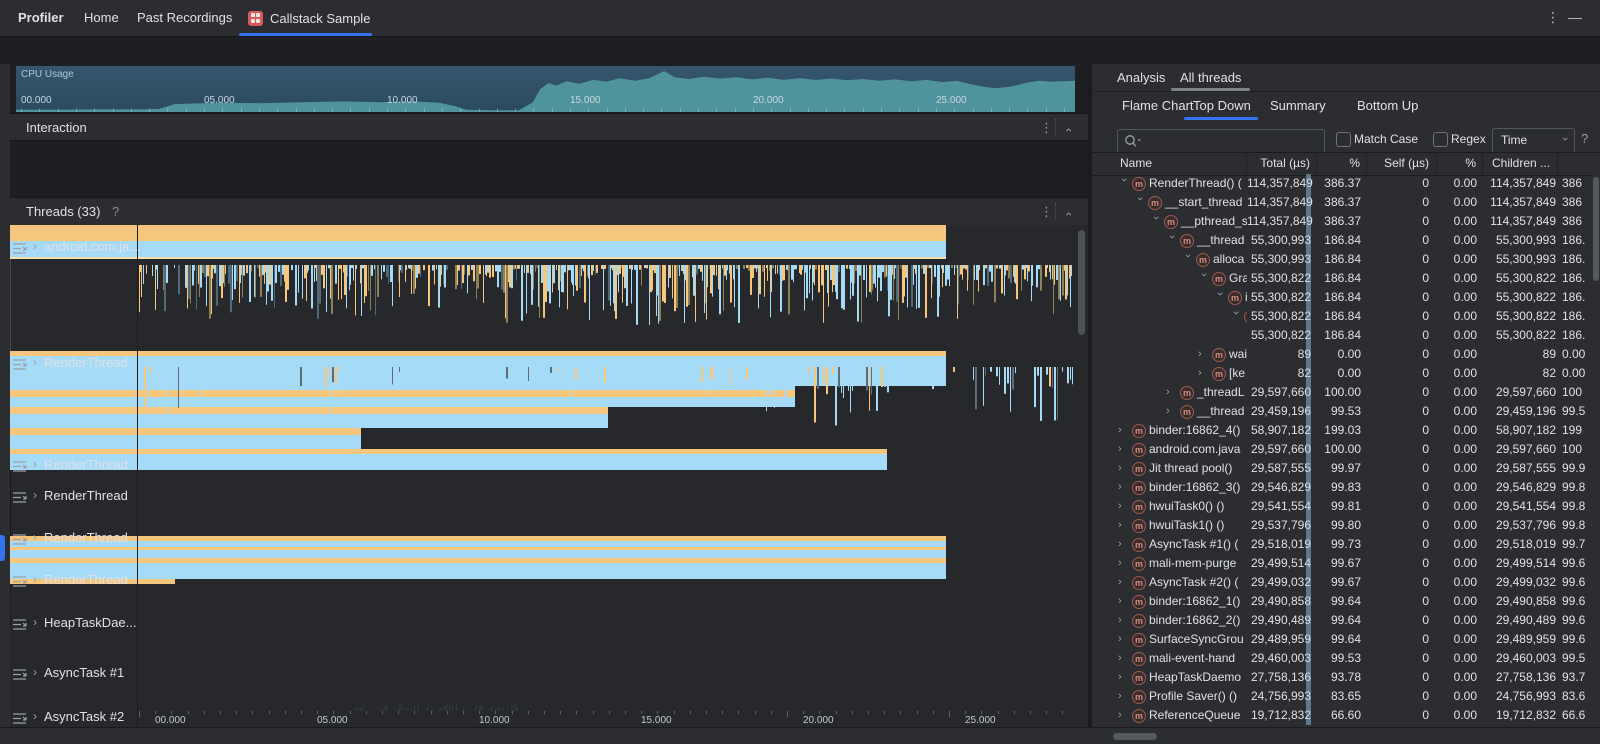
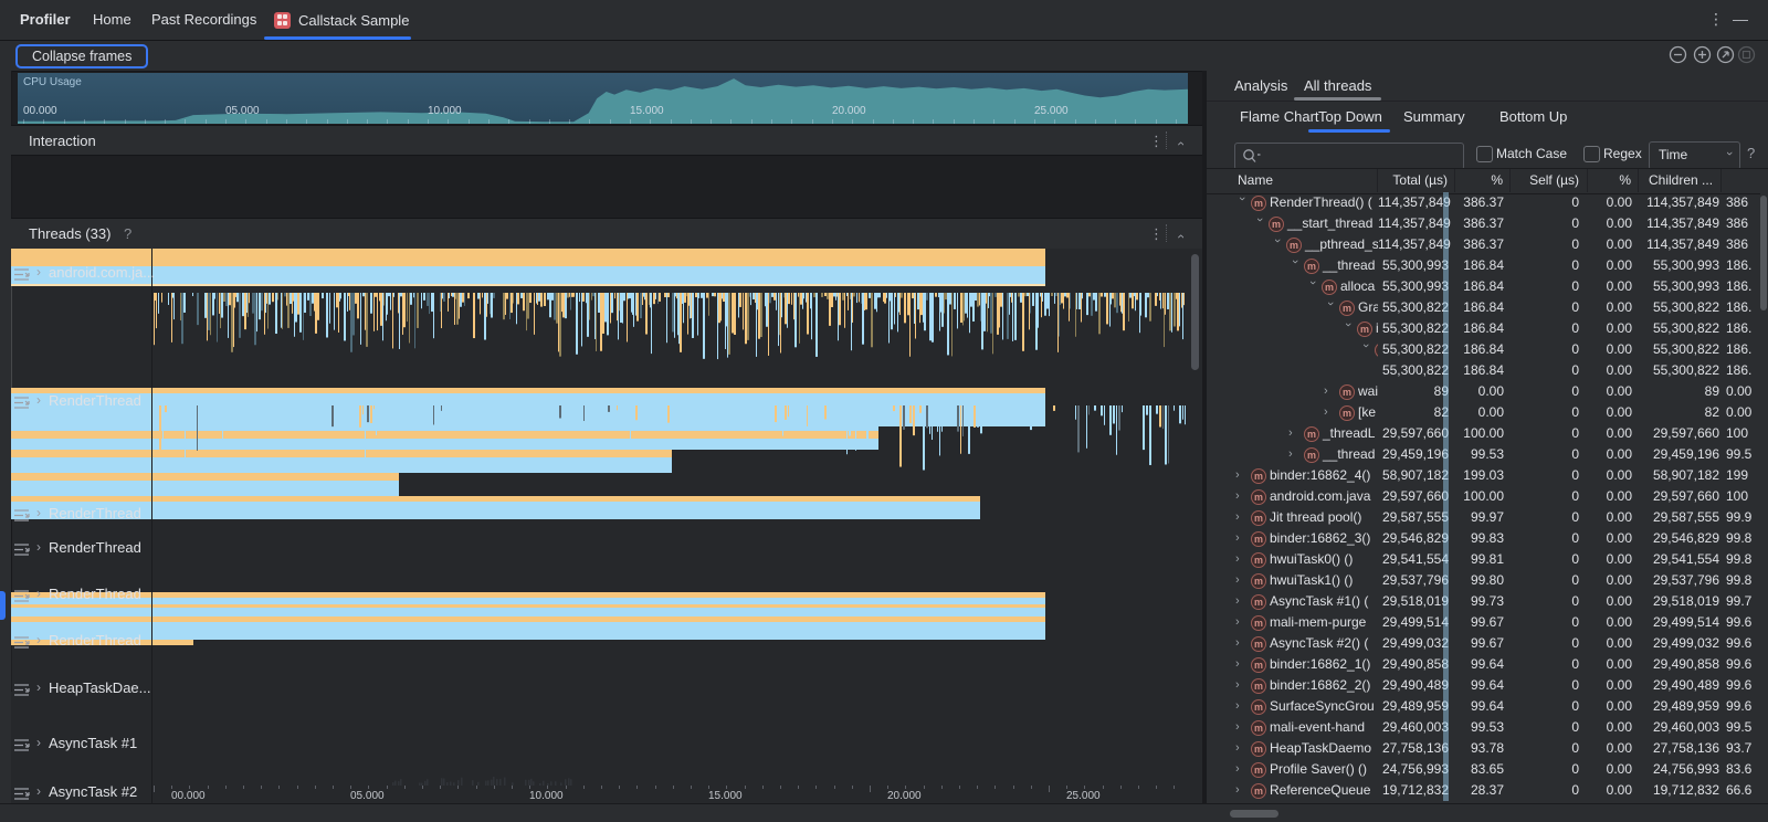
  Profiler
  Home
  Past Recordings
  Callstack Sample
  ⋮
  —
+ Collapse frames
  CPU Usage
  00.000
  05.000
  10.000
  15.000
  20.000
  25.000
  Interaction
  ⋮
  Threads (33)
  ?
  ⋮
  ›
  android.com.ja...
  ›
  RenderThread
  ›
  RenderThread
  ›
  RenderThread
  ›
  RenderThread
  ›
  RenderThread
  ›
  HeapTaskDae...
  ›
  AsyncTask #1
  ›
  AsyncTask #2
  00.000
  05.000
  10.000
  15.000
  20.000
  25.000
  Analysis
  All threads
  Flame Chart
  Top Down
  Summary
  Bottom Up
  Match Case
  Regex
  Time
  ?
  Name
  Total (µs)
  %
  Self (µs)
  %
  Children ...
  m
  RenderThread() (
  114,357,849
  386.37
  0
  0.00
  114,357,849
  386
  m
  __start_thread
  114,357,849
  386.37
  0
  0.00
  114,357,849
  386
  m
  __pthread_s
  114,357,849
  386.37
  0
  0.00
  114,357,849
  386
  m
  __thread
  55,300,993
  186.84
  0
  0.00
  55,300,993
  186.
  m
  alloca
  55,300,993
  186.84
  0
  0.00
  55,300,993
  186.
  m
  Gra
  55,300,822
  186.84
  0
  0.00
  55,300,822
  186.
  m
  i
  55,300,822
  186.84
  0
  0.00
  55,300,822
  186.
  55,300,822
  186.84
  0
  0.00
  55,300,822
  186.
  55,300,822
  186.84
  0
  0.00
  55,300,822
  186.
  ›
  m
  wai
  89
  0.00
  0
  0.00
  89
  0.00
  ›
  m
  [ke
  82
  0.00
  0
  0.00
  82
  0.00
  ›
  m
  _threadL
  29,597,660
  100.00
  0
  0.00
  29,597,660
  100
  ›
  m
  __thread
  29,459,196
  99.53
  0
  0.00
  29,459,196
  99.5
  ›
  m
  binder:16862_4()
  58,907,182
  199.03
  0
  0.00
  58,907,182
  199
  ›
  m
  android.com.java
  29,597,660
  100.00
  0
  0.00
  29,597,660
  100
  ›
  m
  Jit thread pool()
  29,587,555
  99.97
  0
  0.00
  29,587,555
  99.9
  ›
  m
  binder:16862_3()
  29,546,829
  99.83
  0
  0.00
  29,546,829
  99.8
  ›
  m
  hwuiTask0() ()
  29,541,554
  99.81
  0
  0.00
  29,541,554
  99.8
  ›
  m
  hwuiTask1() ()
  29,537,796
  99.80
  0
  0.00
  29,537,796
  99.8
  ›
  m
  AsyncTask #1() (
  29,518,019
  99.73
  0
  0.00
  29,518,019
  99.7
  ›
  m
  mali-mem-purge
  29,499,514
  99.67
  0
  0.00
  29,499,514
  99.6
  ›
  m
  AsyncTask #2() (
  29,499,032
  99.67
  0
  0.00
  29,499,032
  99.6
  ›
  m
  binder:16862_1()
  29,490,858
  99.64
  0
  0.00
  29,490,858
  99.6
  ›
  m
  binder:16862_2()
  29,490,489
  99.64
  0
  0.00
  29,490,489
  99.6
  ›
  m
  SurfaceSyncGrou
  29,489,959
  99.64
  0
  0.00
  29,489,959
  99.6
  ›
  m
  mali-event-hand
  29,460,003
  99.53
  0
  0.00
  29,460,003
  99.5
  ›
  m
  HeapTaskDaemo
  27,758,136
  93.78
  0
  0.00
  27,758,136
  93.7
  ›
  m
  Profile Saver() ()
  24,756,993
  83.65
  0
  0.00
  24,756,993
  83.6
  ›
  m
  ReferenceQueue
  19,712,832
- 66.60
+ 28.37
  0
  0.00
  19,712,832
  66.6
